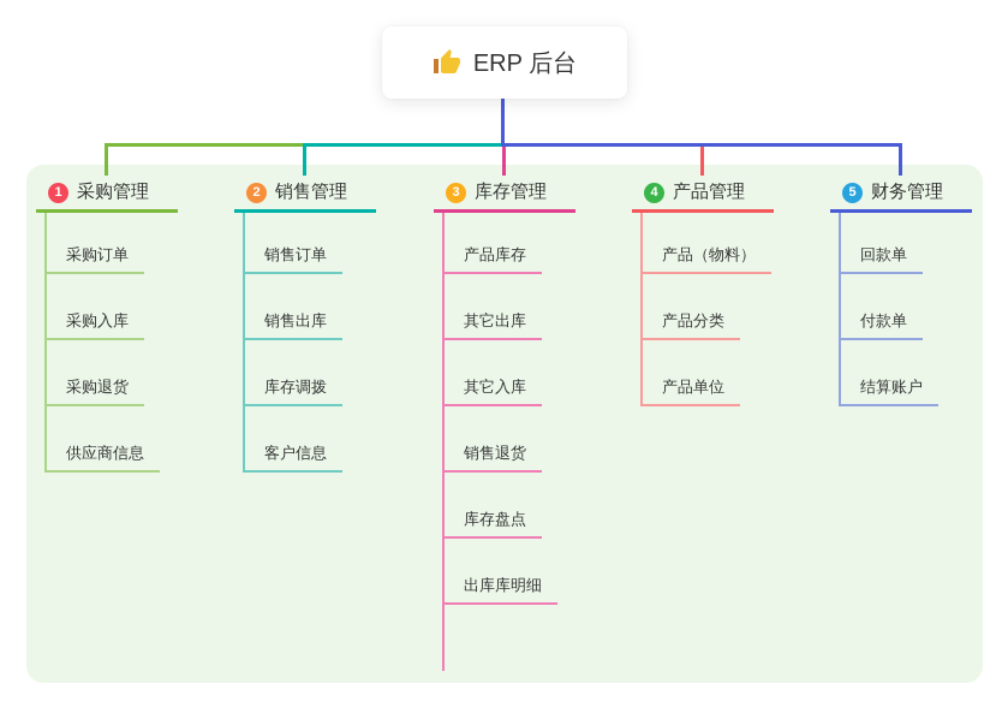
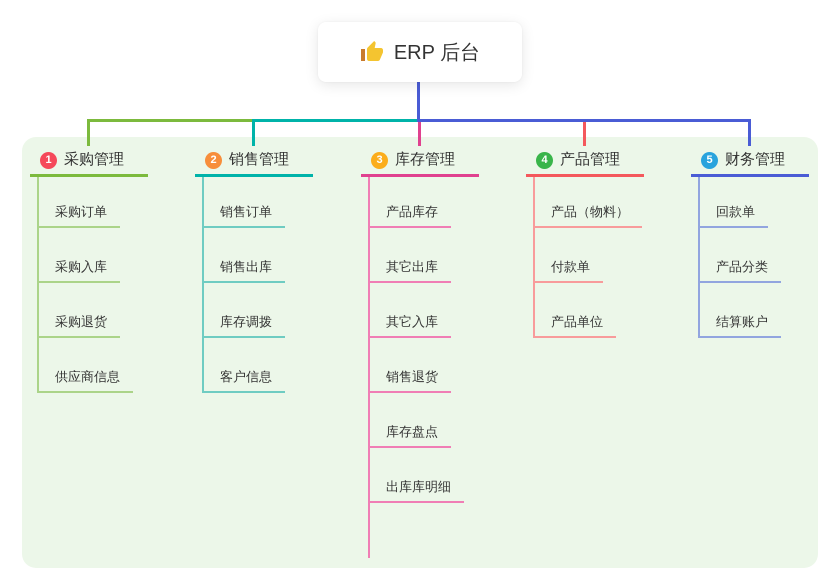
  ERP 后台
  1
  采购管理
  采购订单
  采购入库
  采购退货
  供应商信息
  2
  销售管理
  销售订单
  销售出库
  库存调拨
  客户信息
  3
  库存管理
  产品库存
  其它出库
  其它入库
  销售退货
  库存盘点
  出库库明细
  4
  产品管理
  产品（物料）
- 产品分类
+ 付款单
  产品单位
  5
  财务管理
  回款单
- 付款单
+ 产品分类
  结算账户
